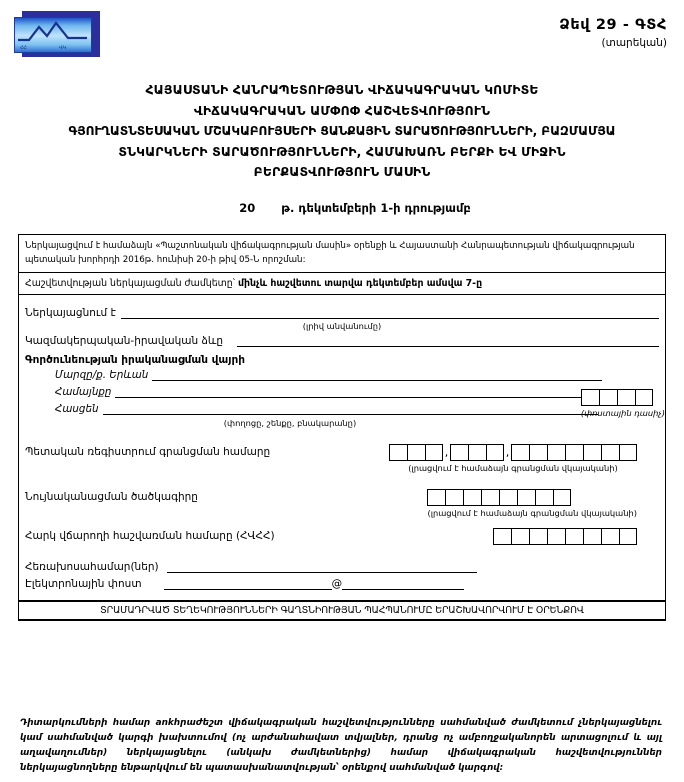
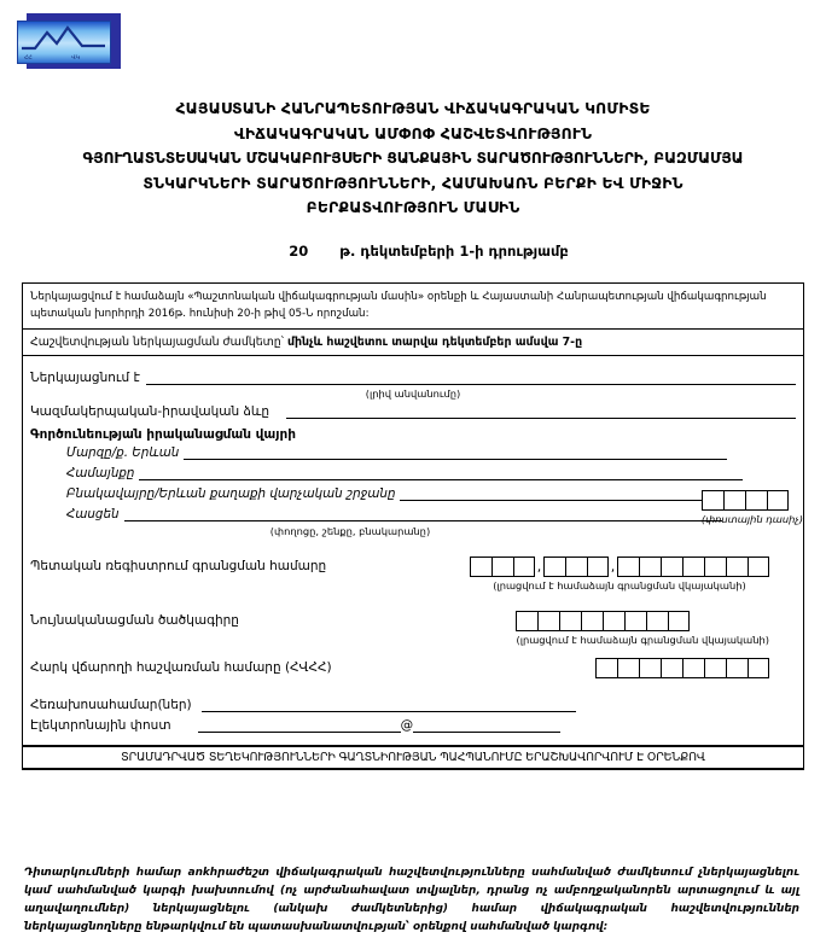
- Ձեվ 29 - ԳՏՀ
- (տարեկան)
  ՀԱՅԱՍՏԱՆԻ ՀԱՆՐԱՊԵՏՈՒԹՅԱՆ ՎԻՃԱԿԱԳՐԱԿԱՆ ԿՈՄԻՏԵ
  ՎԻՃԱԿԱԳՐԱԿԱՆ ԱՄՓՈՓ ՀԱՇՎԵՏՎՈՒԹՅՈՒՆ
  ԳՅՈՒՂԱՏՆՏԵՍԱԿԱՆ ՄՇԱԿԱԲՈՒՅՍԵՐԻ ՑԱՆՔԱՅԻՆ ՏԱՐԱԾՈՒԹՅՈՒՆՆԵՐԻ, ԲԱԶՄԱՄՅԱ
  ՏՆԿԱՐԿՆԵՐԻ ՏԱՐԱԾՈՒԹՅՈՒՆՆԵՐԻ, ՀԱՄԱԽԱՌՆ ԲԵՐՔԻ ԵՎ ՄԻՋԻՆ
  ԲԵՐՔԱՏՎՈՒԹՅՈՒՆ ՄԱՍԻՆ
  20 թ. դեկտեմբերի 1-ի դրությամբ
  Ներկայացվում է համաձայն «Պաշտոնական վիճակագրության մասին» օրենքի և Հայաստանի Հանրապետության վիճակագրության պետական խորհրդի 2016թ. հունիսի 20-ի թիվ 05-Ն որոշման:
  Հաշվետվության ներկայացման ժամկետը՝ մինչև հաշվետու տարվա դեկտեմբեր ամսվա 7-ը
  Ներկայացնում է
  (լրիվ անվանումը)
  Կազմակերպական-իրավական ձևը
  Գործունեության իրականացման վայրի
  Մարզը/ք. Երևան
  Համայնքը
+ Բնակավայրը/Երևան քաղաքի վարչական շրջանը
  Հասցեն
  (փոստային դասիչ)
  (փողոցը, շենքը, բնակարանը)
  Պետական ռեգիստրում գրանցման համարը
  ,
  ,
  (լրացվում է համաձայն գրանցման վկայականի)
  Նույնականացման ծածկագիրը
  (լրացվում է համաձայն գրանցման վկայականի)
  Հարկ վճարողի հաշվառման համարը (ՀՎՀՀ)
  Հեռախոսահամար(ներ)
  Էլեկտրոնային փոստ
  @
  ՏՐԱՄԱԴՐՎԱԾ ՏԵՂԵԿՈՒԹՅՈՒՆՆԵՐԻ ԳԱՂՏՆԻՈՒԹՅԱՆ ՊԱՀՊԱՆՈՒՄԸ ԵՐԱՇԽԱՎՈՐՎՈՒՄ Է ՕՐԵՆՔՈՎ
  Դիտարկումների համար ankhրաժեշտ վիճակագրական հաշվետվությունները սահմանված ժամկետում չներկայացնելու կամ սահմանված կարգի խախտումով (ոչ արժանահավատ տվյալներ, դրանց ոչ ամբողջականորեն արտացոլում և այլ աղավաղումներ) ներկայացնելու (անկախ ժամկետներից) համար վիճակագրական հաշվետվություններ ներկայացնողները ենթարկվում են պատասխանատվության՝ օրենքով սահմանված կարգով:
